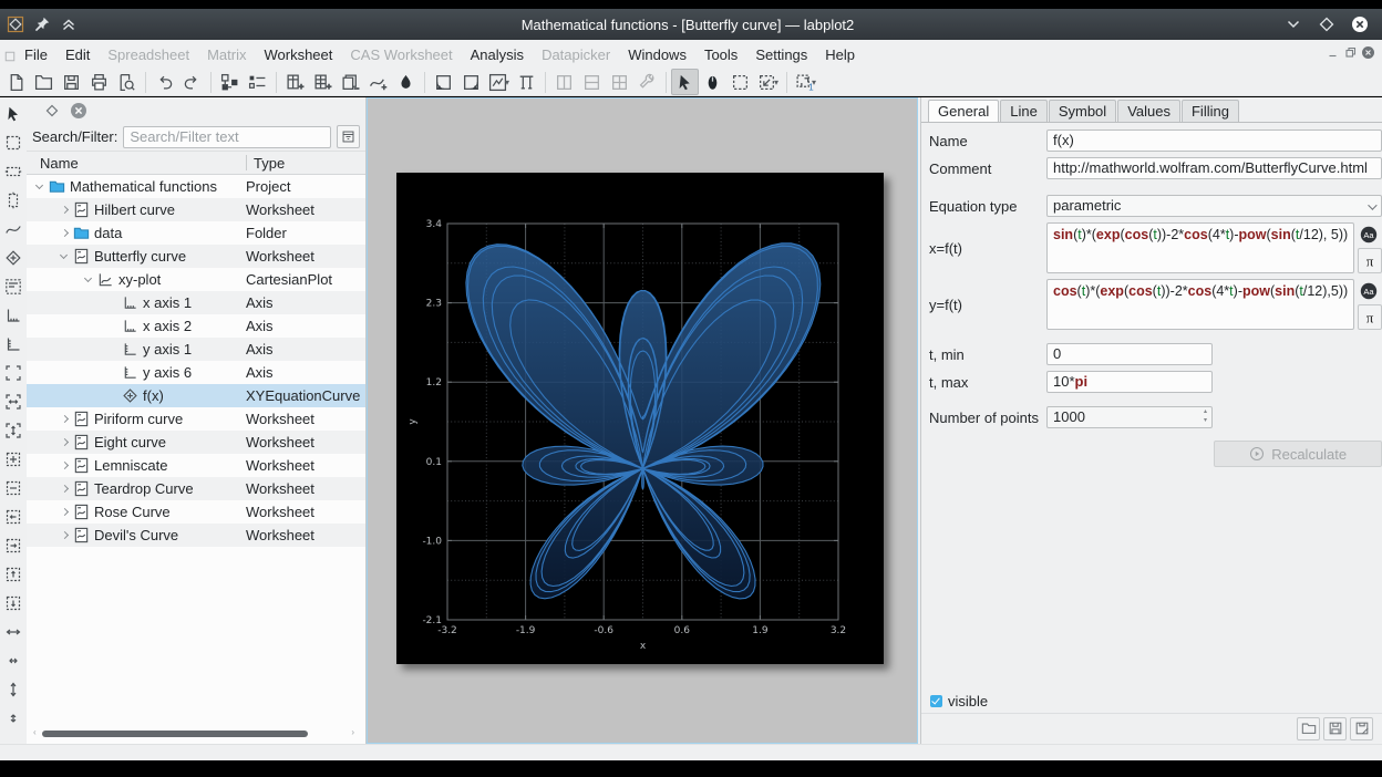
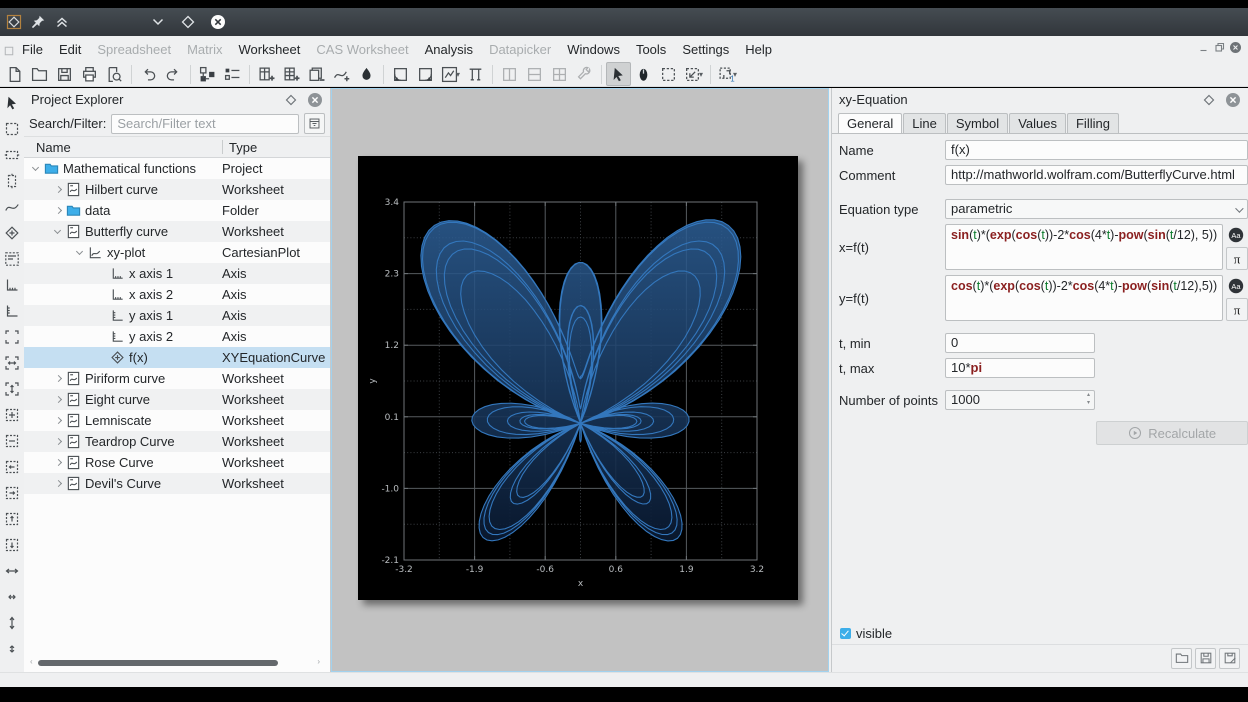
- Mathematical functions - [Butterfly curve] — labplot2
  File
  Edit
  Spreadsheet
  Matrix
  Worksheet
  CAS Worksheet
  Analysis
  Datapicker
  Windows
  Tools
  Settings
  Help
  ▾
  ▾
  1
  ▾
+ Project Explorer
  Search/Filter:
  Search/Filter text
  Name
  Type
  Mathematical functions
  Project
  Hilbert curve
  Worksheet
  data
  Folder
  Butterfly curve
  Worksheet
  xy-plot
  CartesianPlot
  x axis 1
  Axis
  x axis 2
  Axis
  y axis 1
  Axis
- y axis 6
+ y axis 2
  Axis
  f(x)
  XYEquationCurve
  Piriform curve
  Worksheet
  Eight curve
  Worksheet
  Lemniscate
  Worksheet
  Teardrop Curve
  Worksheet
  Rose Curve
  Worksheet
  Devil's Curve
  Worksheet
  ‹
  ›
  -3.2
  -1.9
  -0.6
  0.6
  1.9
  3.2
  -2.1
  -1.0
  0.1
  1.2
  2.3
  3.4
  x
+ xy-Equation
  General
  Line
  Symbol
  Values
  Filling
  Name
  f(x)
  Comment
  http://mathworld.wolfram.com/ButterflyCurve.html
  Equation type
  parametric
  x=f(t)
  sin(t)*(exp(cos(t))-2*cos(4*t)-pow(sin(t/12), 5))
  Aa
  π
  y=f(t)
  cos(t)*(exp(cos(t))-2*cos(4*t)-pow(sin(t/12),5))
  Aa
  π
  t, min
  0
  t, max
  10*pi
  Number of points
  1000
  Recalculate
  visible
